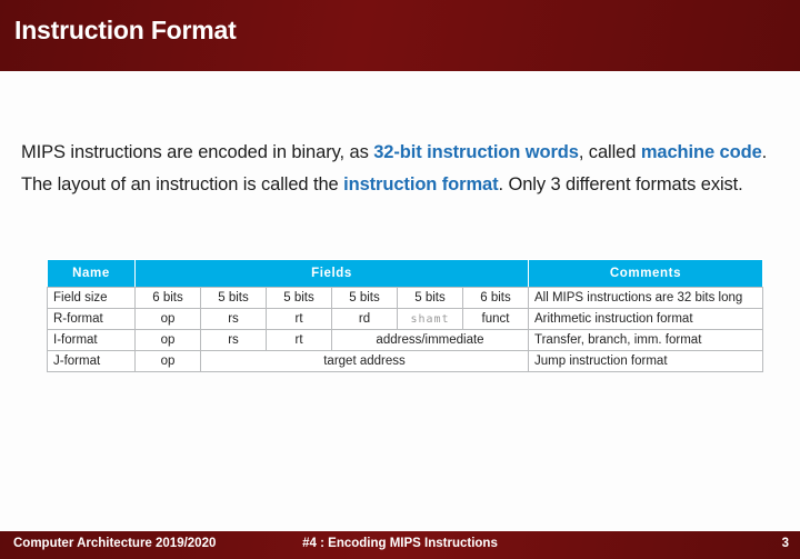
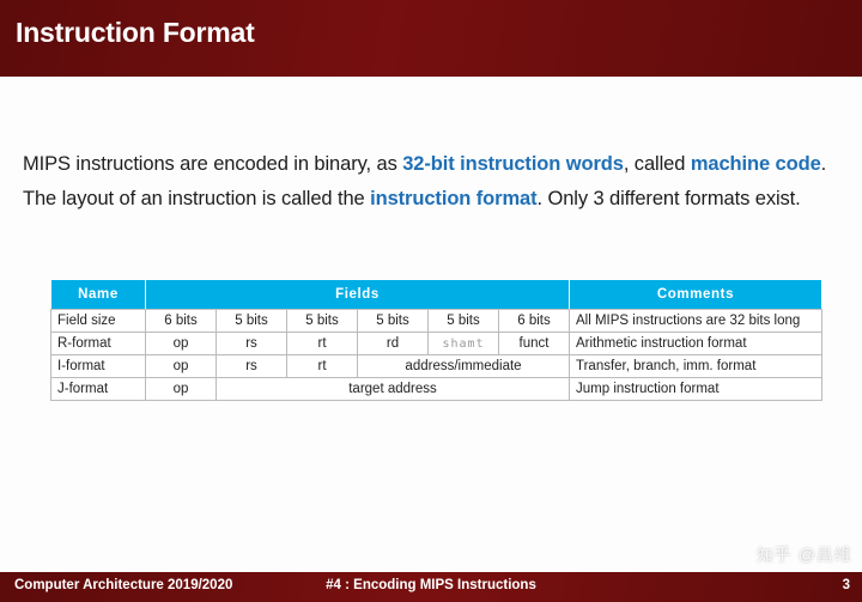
  Instruction Format
  MIPS instructions are encoded in binary, as 32-bit instruction words, called machine code. The layout of an instruction is called the instruction format. Only 3 different formats exist.
  Name	Fields	Comments
  Field size	6 bits	5 bits	5 bits	5 bits	5 bits	6 bits	All MIPS instructions are 32 bits long
  R-format	op	rs	rt	rd	shamt	funct	Arithmetic instruction format
  I-format	op	rs	rt	address/immediate	Transfer, branch, imm. format
  J-format	op	target address	Jump instruction format
+ 知乎 @昌维
  Computer Architecture 2019/2020
  #4 : Encoding MIPS Instructions
  3
